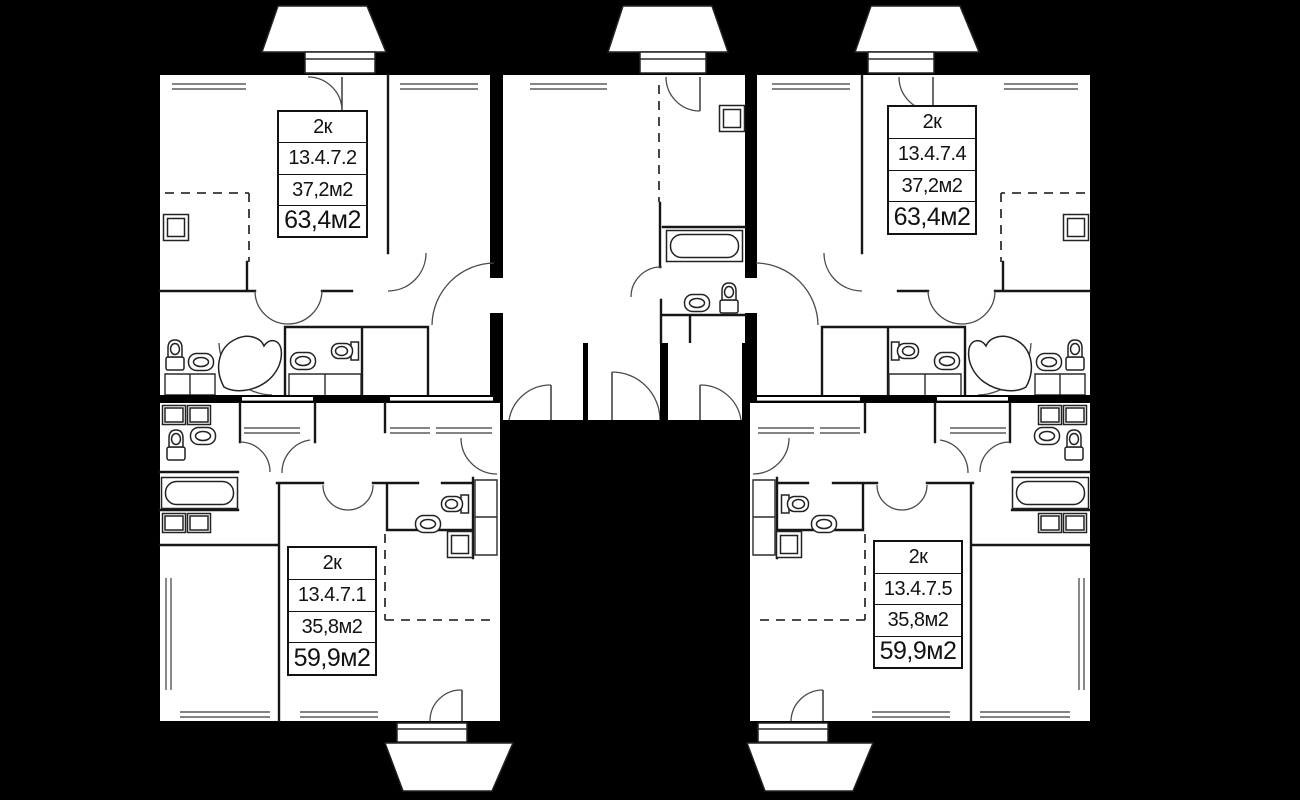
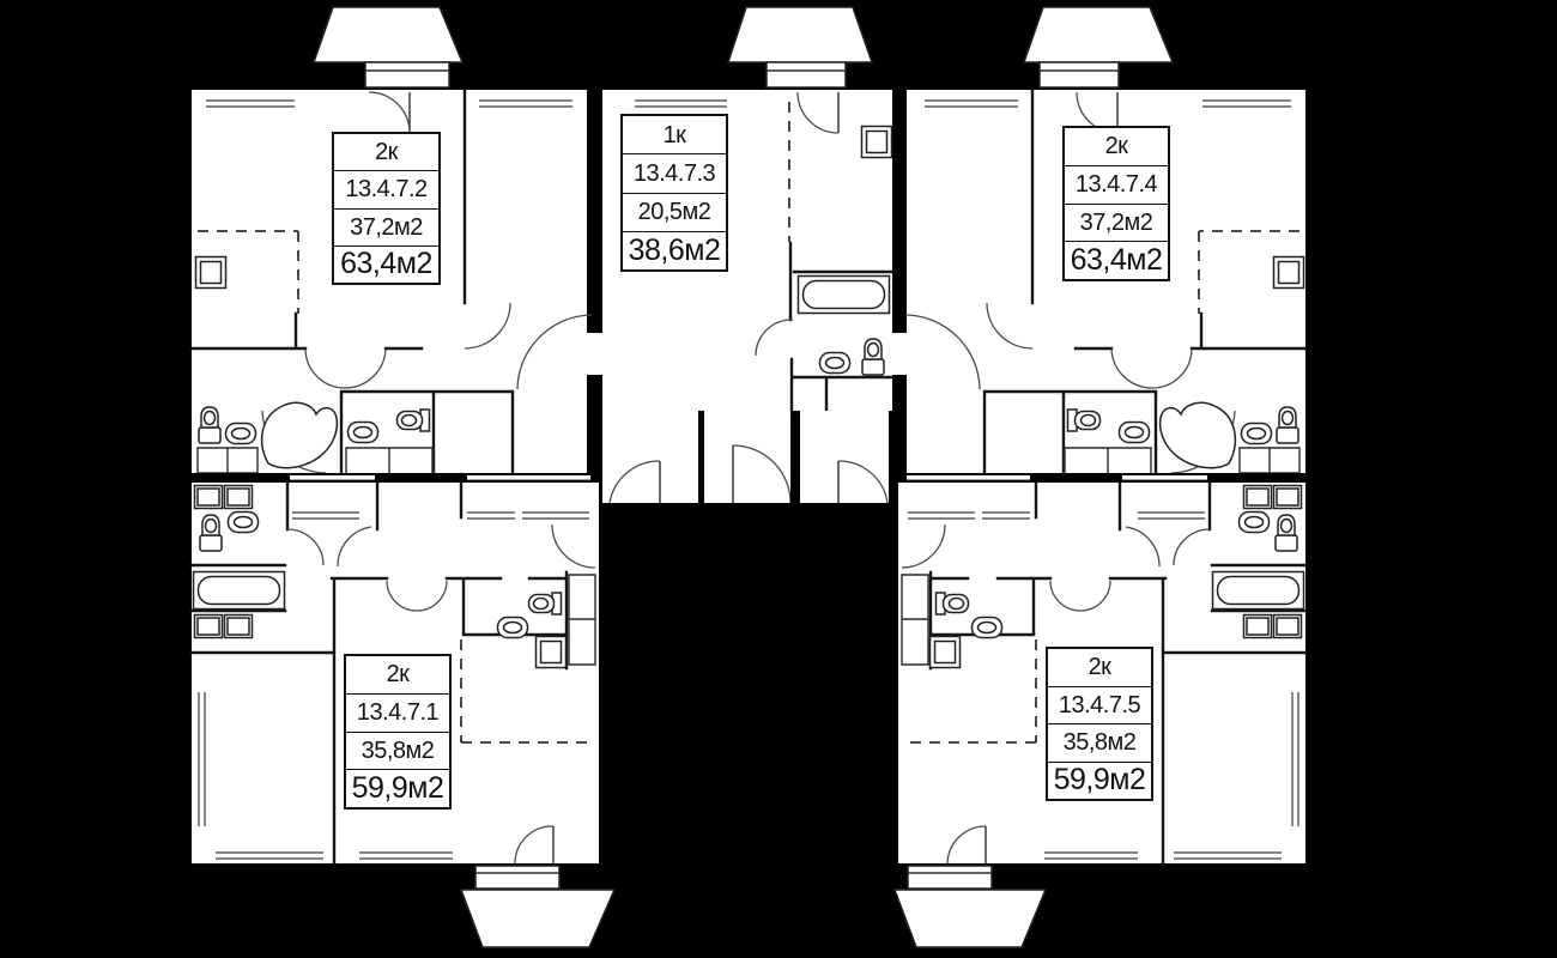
  2к
  13.4.7.2
  37,2м2
  63,4м2
+ 1к
+ 13.4.7.3
+ 20,5м2
+ 38,6м2
  2к
  13.4.7.4
  37,2м2
  63,4м2
  2к
  13.4.7.1
  35,8м2
  59,9м2
  2к
  13.4.7.5
  35,8м2
  59,9м2
